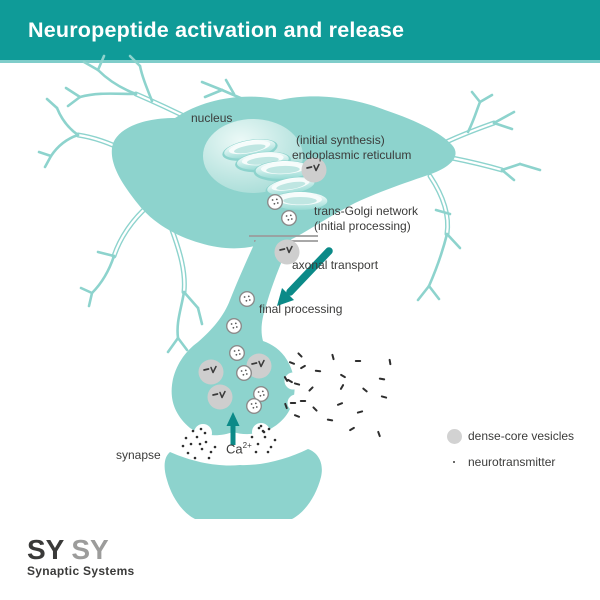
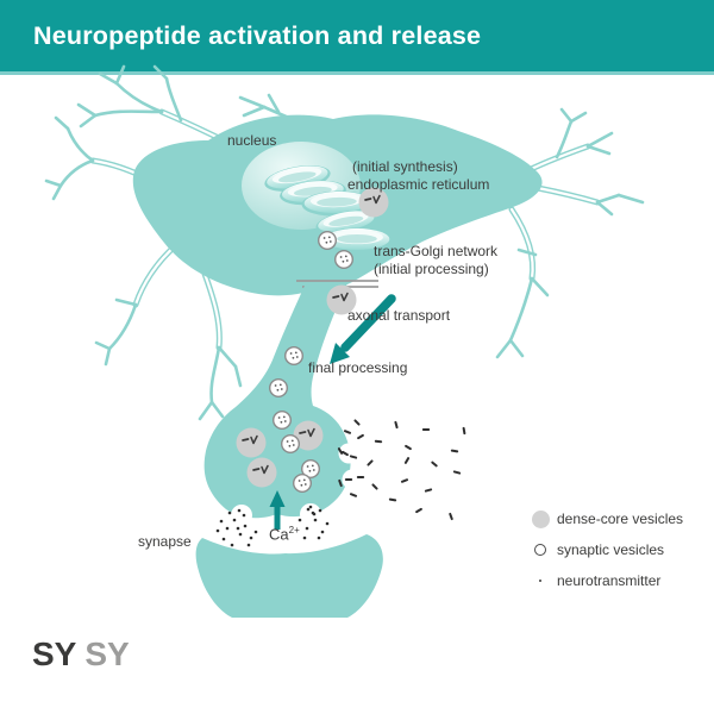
  Neuropeptide activation and release
  nucleus
  (initial synthesis)
  endoplasmic reticulum
  trans-Golgi network
  (initial processing)
  axonal transport
  final processing
  synapse
  Ca2+
  dense-core vesicles
+ synaptic vesicles
  neurotransmitter
  SY SY
- Synaptic Systems
